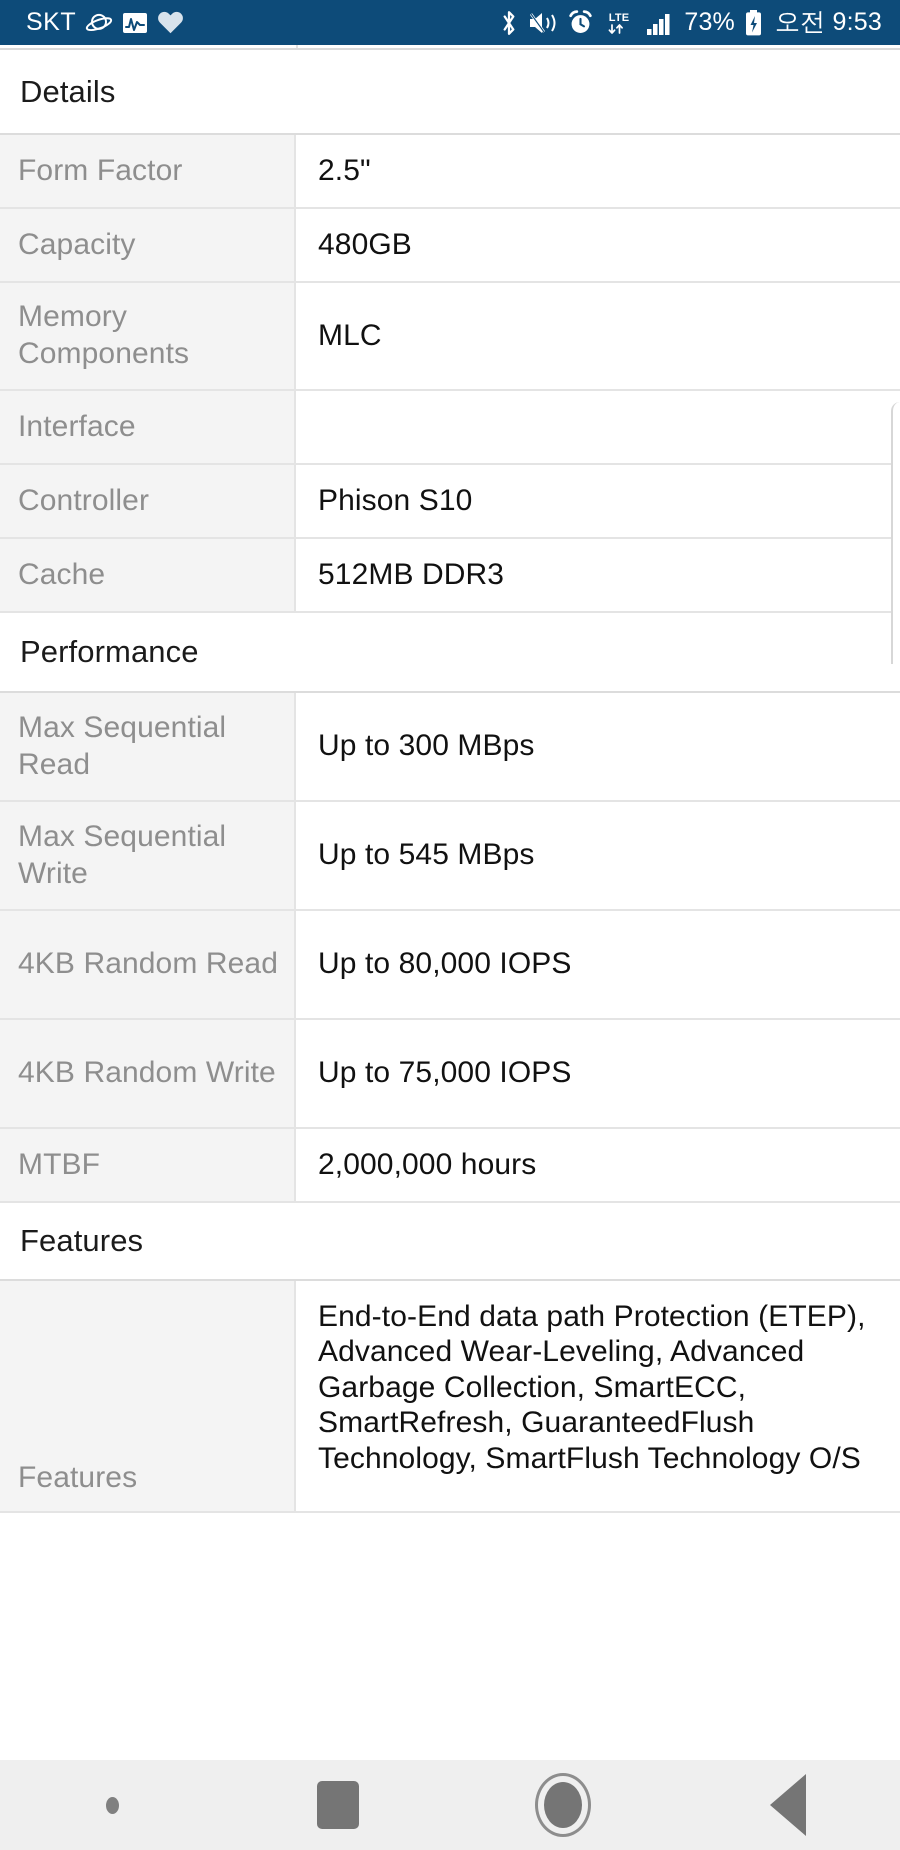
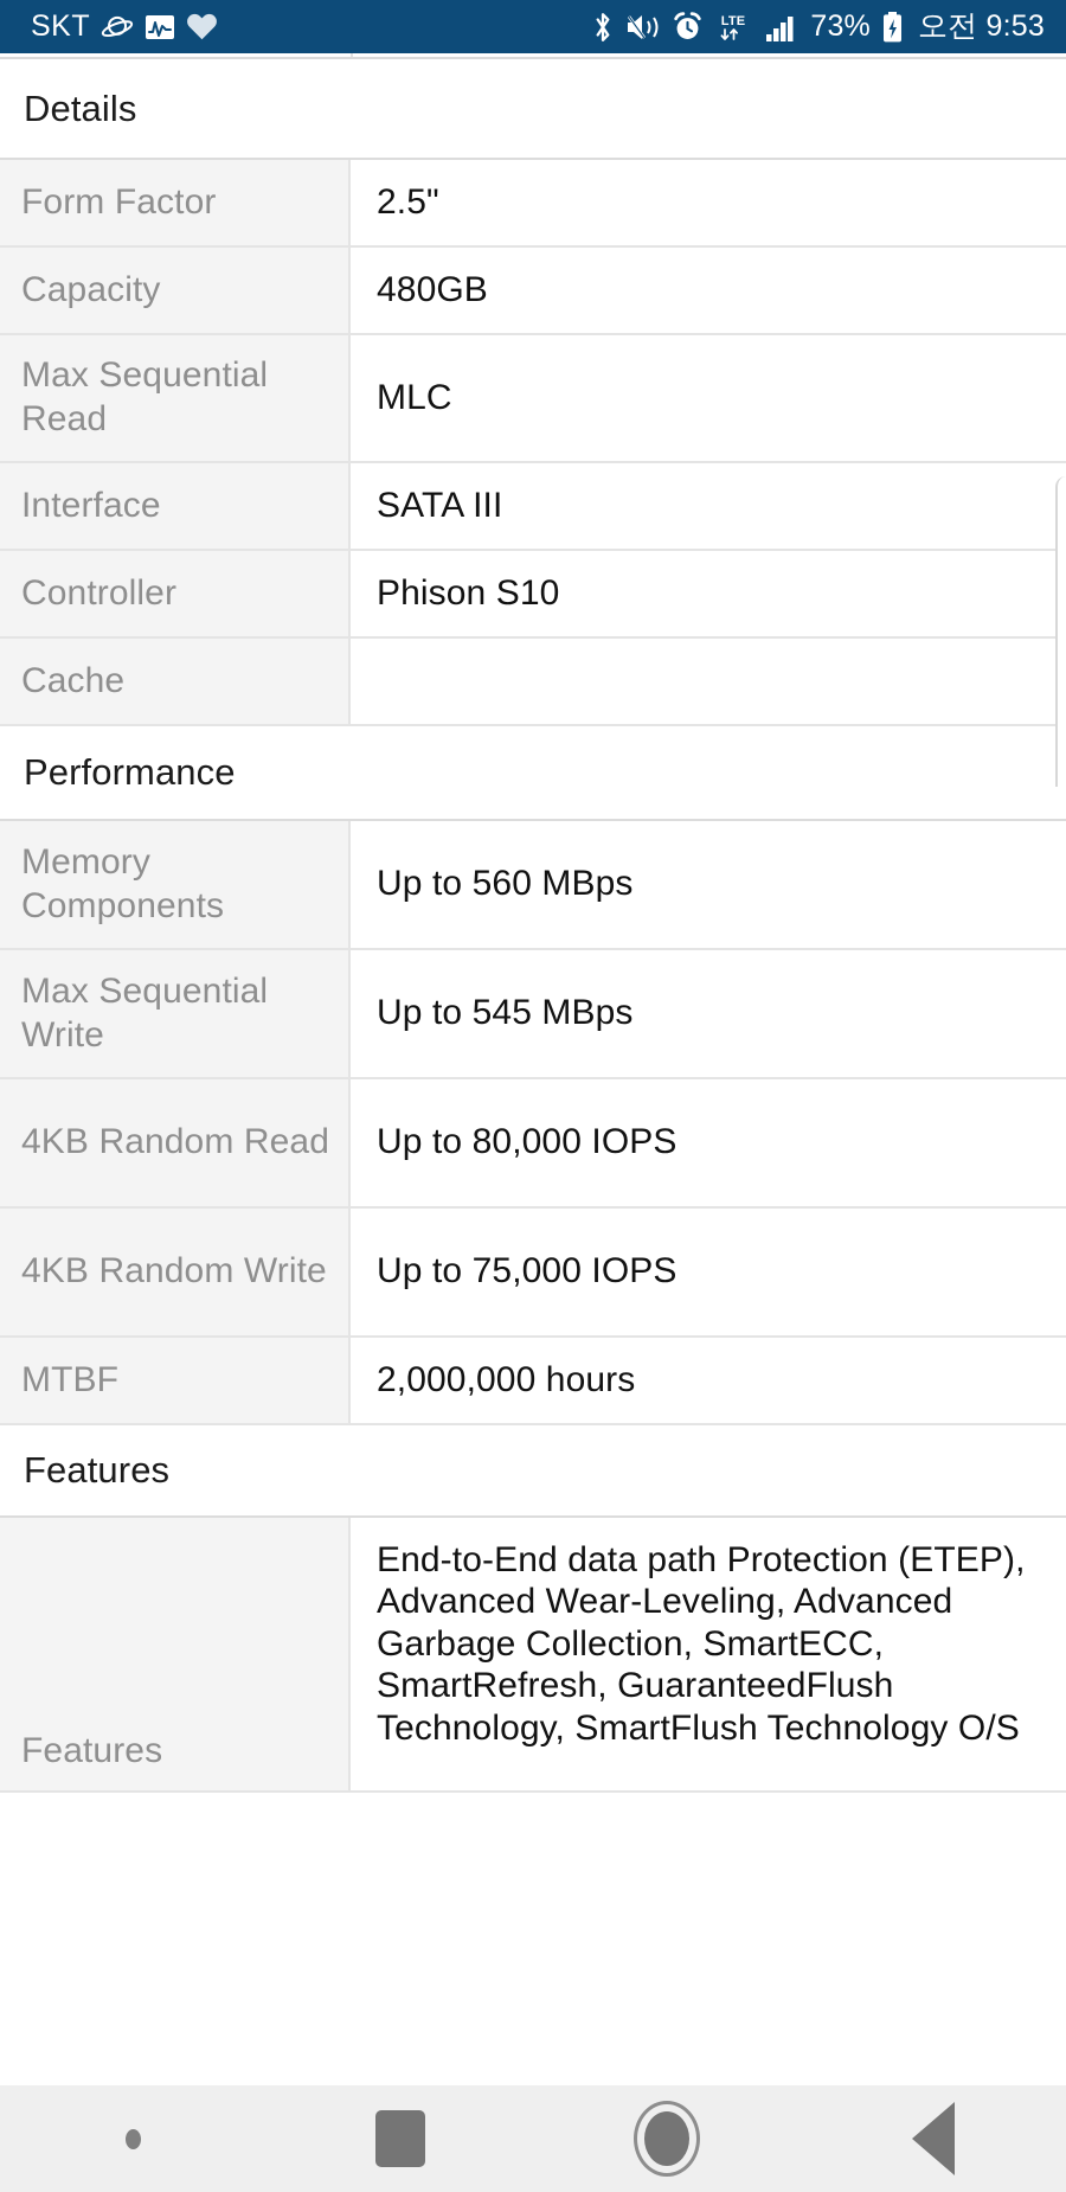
  SKT
  LTE
  73%
  오전 9:53
  Details
  Form Factor
  2.5"
  Capacity
  480GB
- Memory Components
+ Max Sequential Read
  MLC
  Interface
+ SATA III
  Controller
  Phison S10
  Cache
- 512MB DDR3
  Performance
- Max Sequential Read
+ Memory Components
- Up to 300 MBps
+ Up to 560 MBps
  Max Sequential Write
  Up to 545 MBps
  4KB Random Read
  Up to 80,000 IOPS
  4KB Random Write
  Up to 75,000 IOPS
  MTBF
  2,000,000 hours
  Features
  Features
  End-to-End data path Protection (ETEP), Advanced Wear-Leveling, Advanced Garbage Collection, SmartECC, SmartRefresh, GuaranteedFlush Technology, SmartFlush Technology O/S
